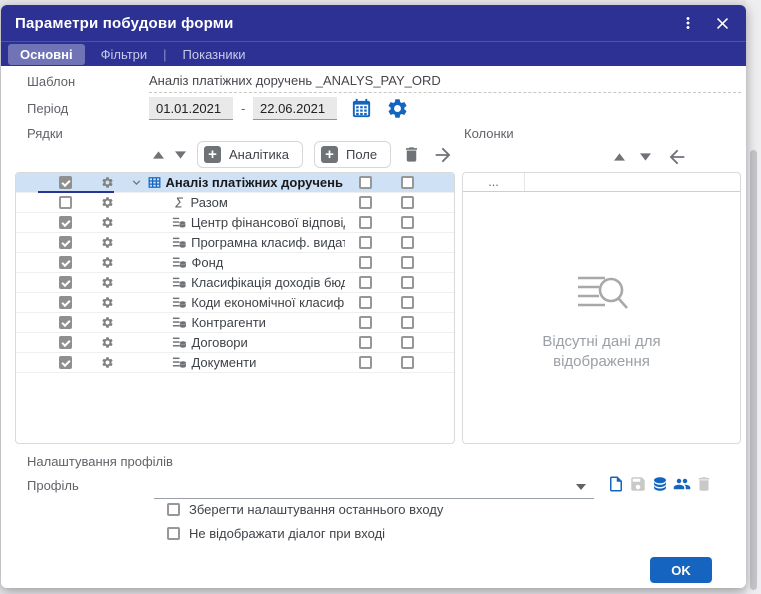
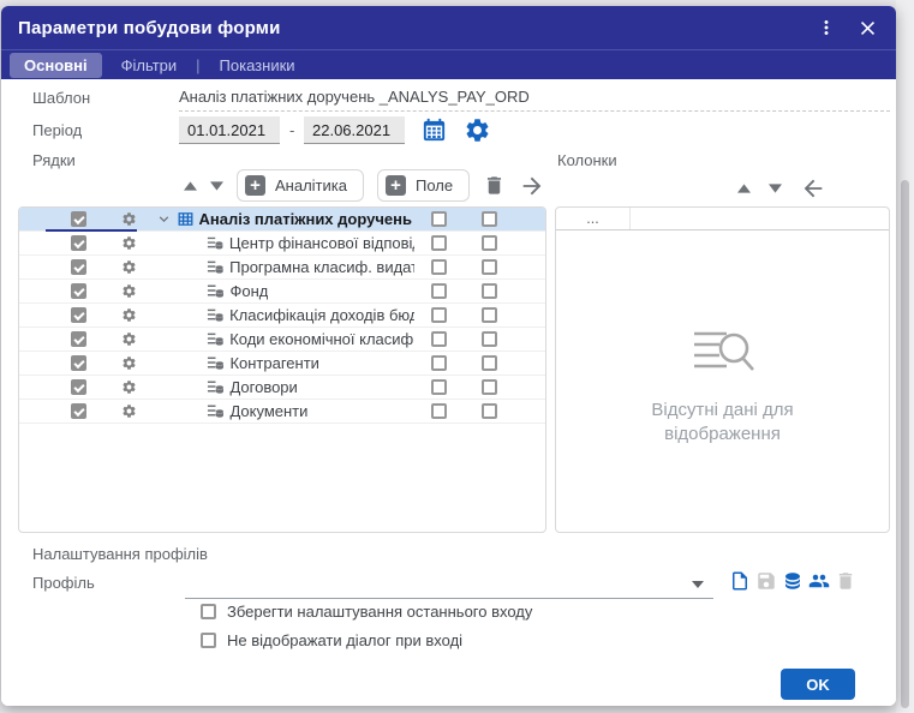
  Параметри побудови форми
  Основні
  Фільтри
  |
  Показники
  Шаблон
  Аналіз платіжних доручень _ANALYS_PAY_ORD
  Період
  01.01.2021
  -
  22.06.2021
  Рядки
  Колонки
  Аналітика
  Поле
  Аналіз платіжних доручень
- Σ
- Разом
  Центр фінансової відпові
  Програмна класиф. вида
  Фонд
  Класифікація доходів бю
  Коди економічної класиф
  Контрагенти
  Договори
  Документи
  ...
  Відсутні дані для
  відображення
  Налаштування профілів
  Профіль
  Зберегти налаштування останнього входу
  Не відображати діалог при вході
  OK
